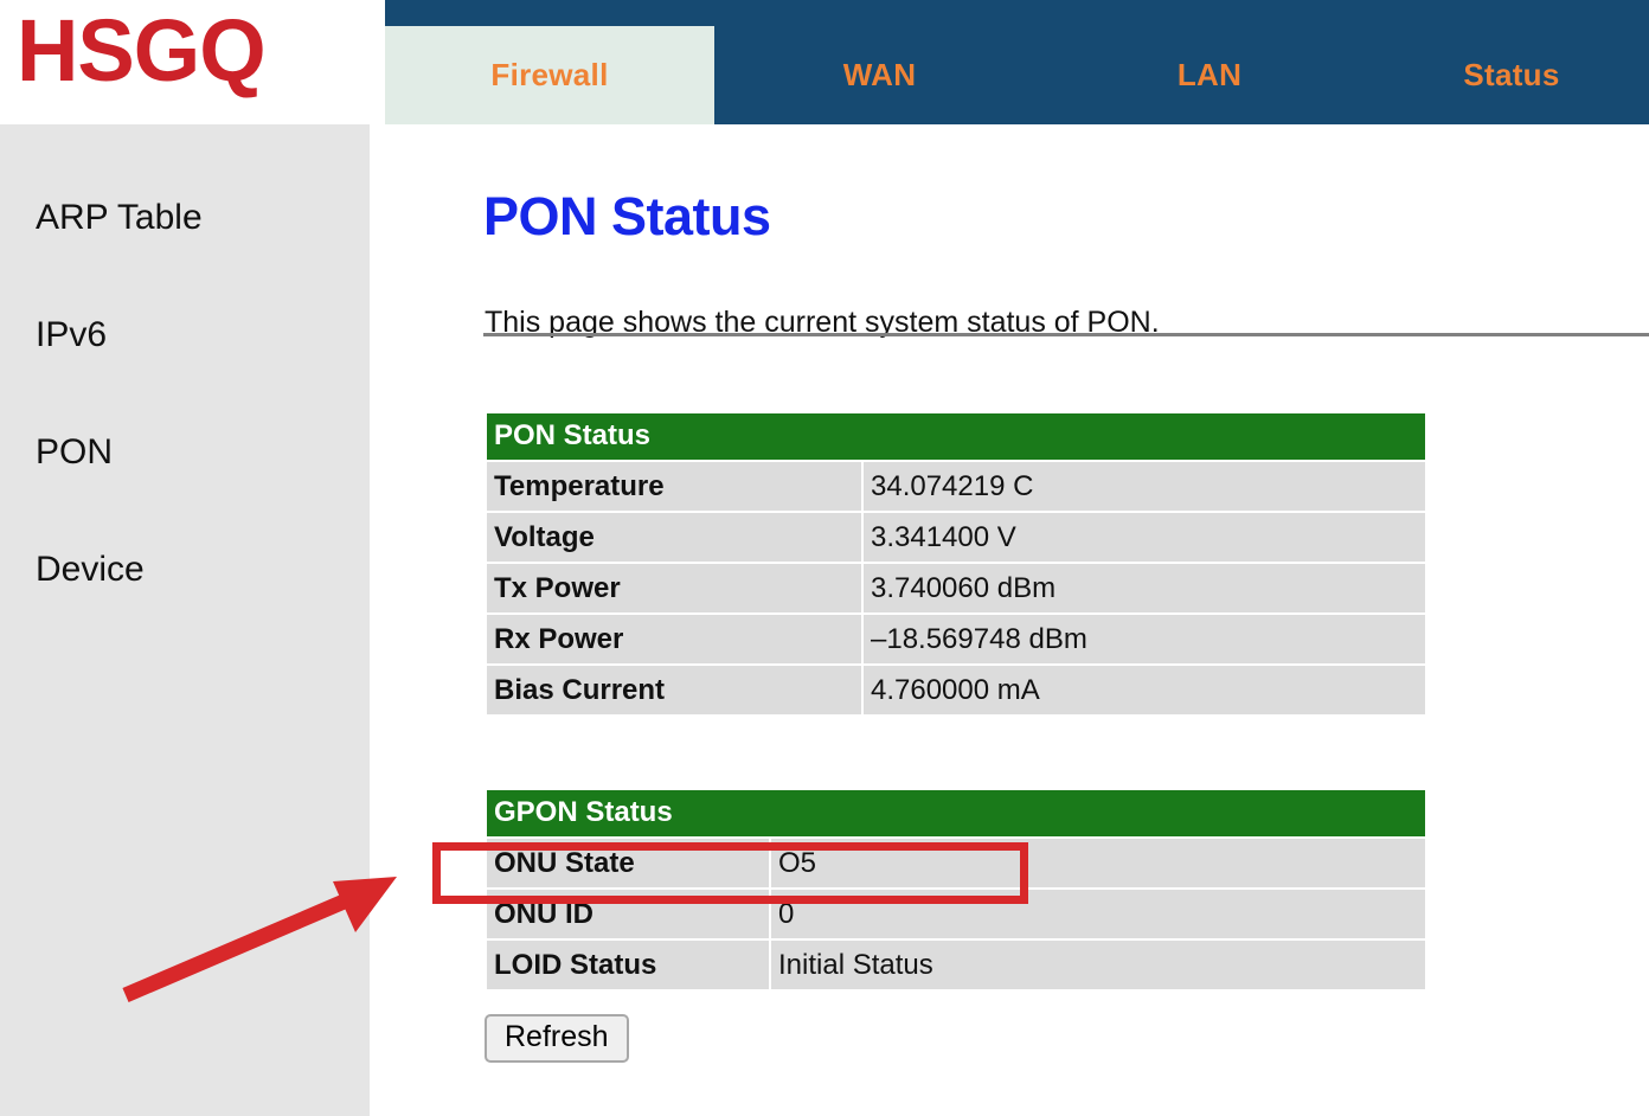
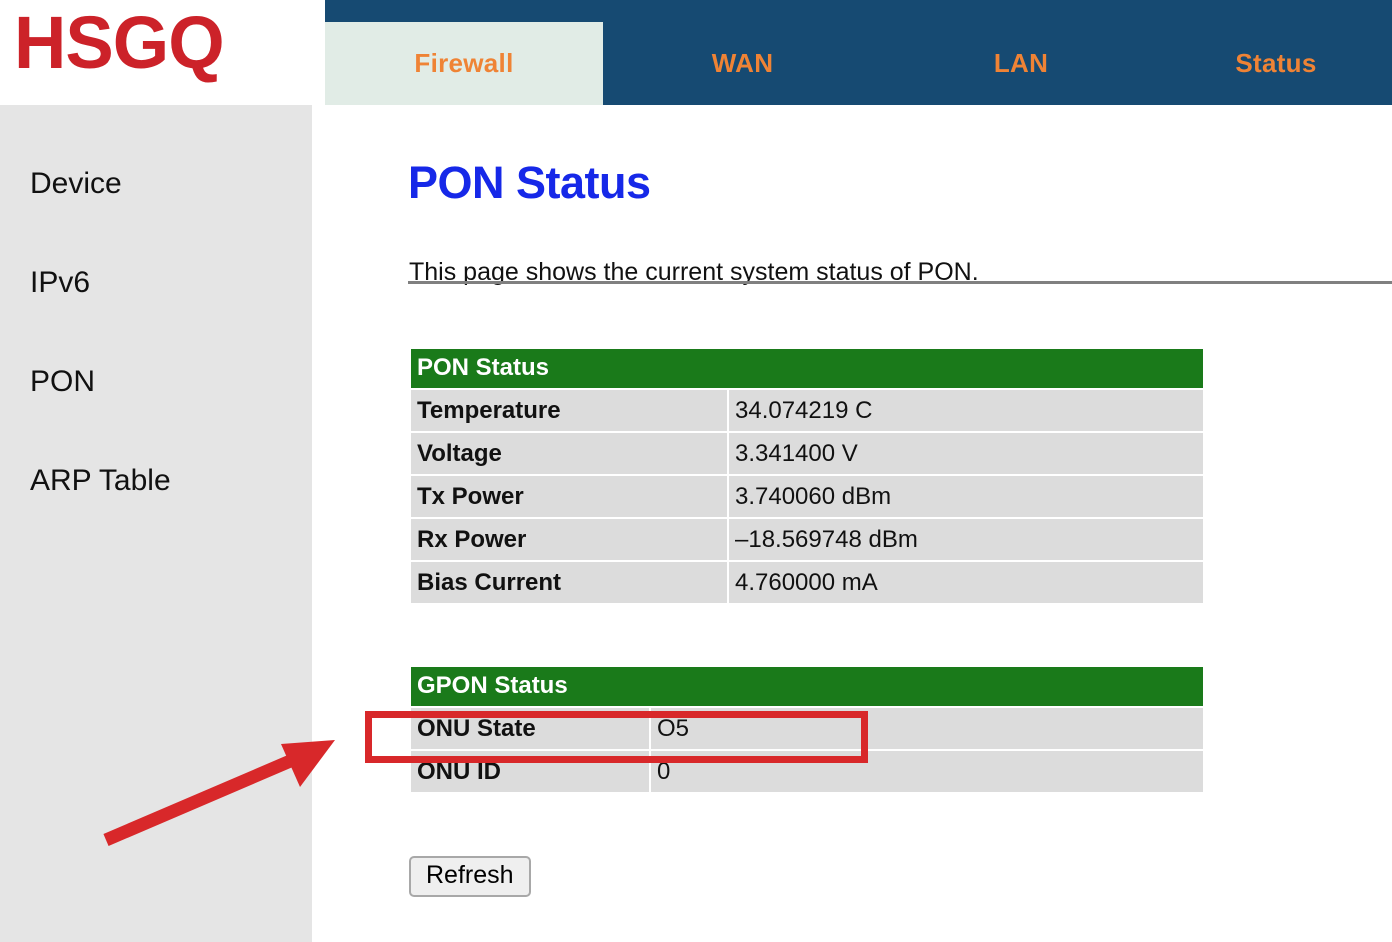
  HSGQ
  Firewall
  WAN
  LAN
  Status
- ARP Table
+ Device
  IPv6
  PON
- Device
+ ARP Table
  PON Status
  This page shows the current system status of PON.
  PON Status
  Temperature	34.074219 C
  Voltage	3.341400 V
  Tx Power	3.740060 dBm
  Rx Power	–18.569748 dBm
  Bias Current	4.760000 mA
  GPON Status
  ONU State	O5
  ONU ID	0
- LOID Status	Initial Status
  Refresh
